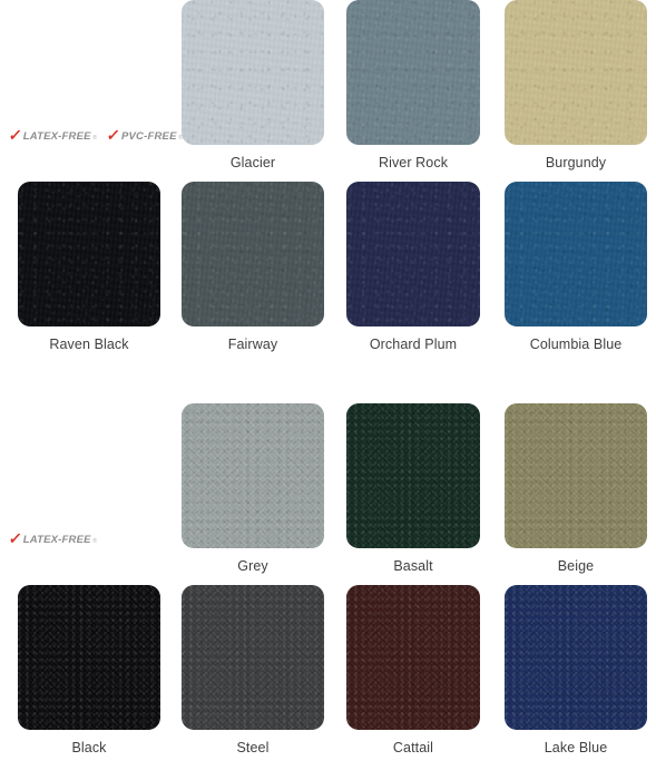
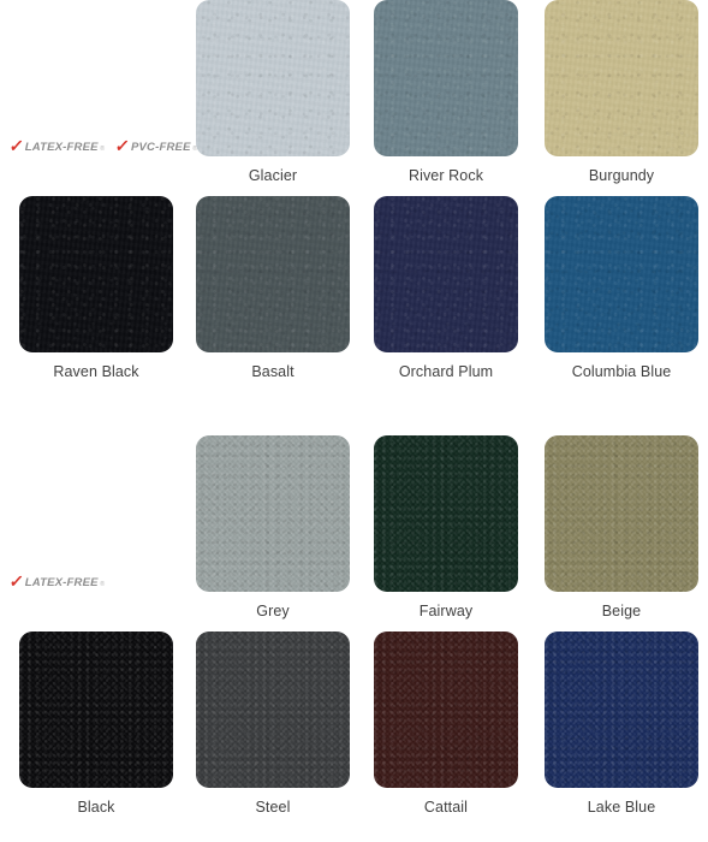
  LATEX-FREE
  PVC-FREE
  Glacier
  River Rock
  Burgundy
  Raven Black
- Fairway
+ Basalt
  Orchard Plum
  Columbia Blue
  LATEX-FREE
  Grey
- Basalt
+ Fairway
  Beige
  Black
  Steel
  Cattail
  Lake Blue
